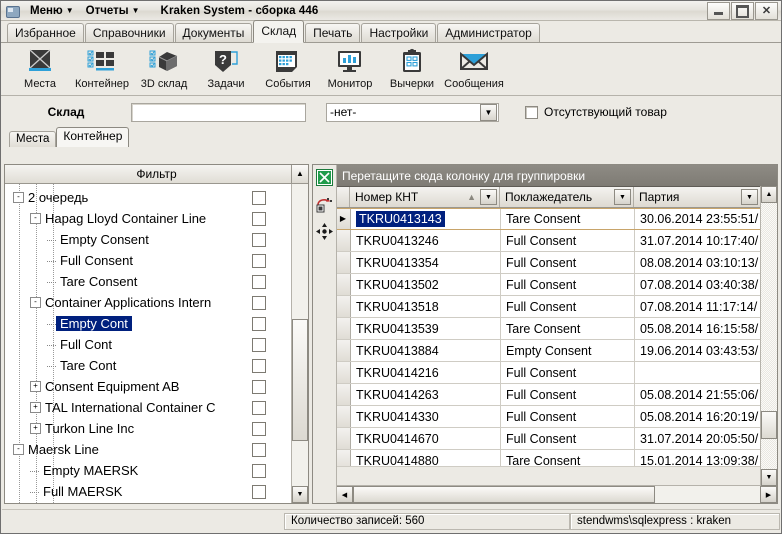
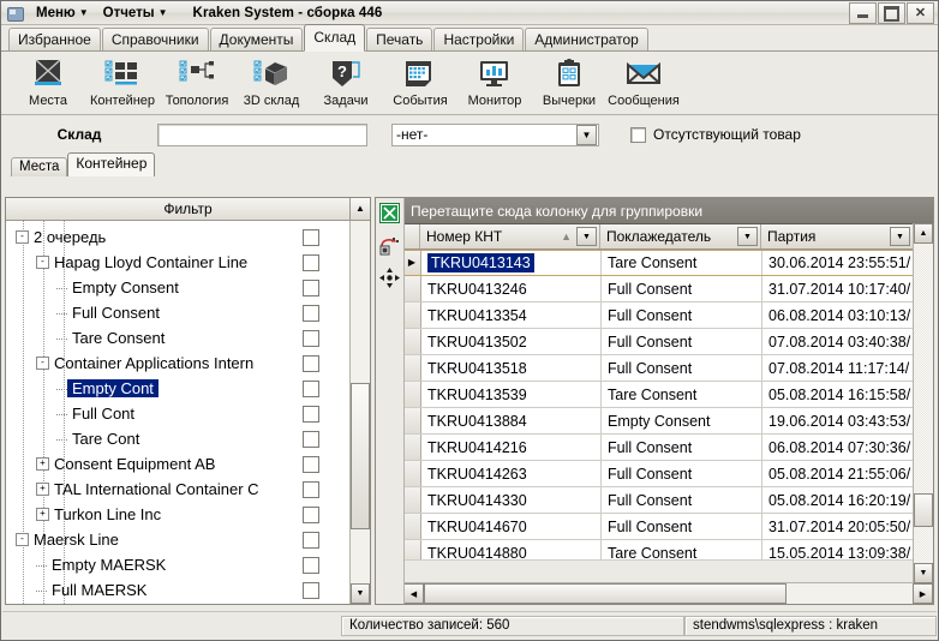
  Меню
  ▼
  Отчеты
  ▼
  Kraken System - сборка 446
  ✕
  Избранное
  Справочники
  Документы
  Склад
  Печать
  Настройки
  Администратор
  Места
  Контейнер
+ Топология
  3D склад
  ?
  Задачи
  События
  Монитор
  Вычерки
  Сообщения
  Склад
  -нет-
  ▼
  Отсутствующий товар
  Места
  Контейнер
  Фильтр
  ▲
  -
  2 очередь
  -
  Hapag Lloyd Container Line
  Empty Consent
  Full Consent
  Tare Consent
  -
  Container Applications Intern
  Empty Cont
  Full Cont
  Tare Cont
  +
  Consent Equipment AB
  +
  TAL International Container C
  +
  Turkon Line Inc
  -
  Maersk Line
  Empty MAERSK
  Full MAERSK
  Перетащите сюда колонку для группировки
  Номер КНТ
  ▲
  Поклажедатель
  Партия
  ▶
  TKRU0413143
  Tare Consent
  30.06.2014 23:55:51/
  TKRU0413246
  Full Consent
  31.07.2014 10:17:40/
  TKRU0413354
  Full Consent
- 08.08.2014 03:10:13/
+ 06.08.2014 03:10:13/
  TKRU0413502
  Full Consent
  07.08.2014 03:40:38/
  TKRU0413518
  Full Consent
  07.08.2014 11:17:14/
  TKRU0413539
  Tare Consent
  05.08.2014 16:15:58/
  TKRU0413884
  Empty Consent
  19.06.2014 03:43:53/
  TKRU0414216
  Full Consent
+ 06.08.2014 07:30:36/
  TKRU0414263
  Full Consent
  05.08.2014 21:55:06/
  TKRU0414330
  Full Consent
  05.08.2014 16:20:19/
  TKRU0414670
  Full Consent
  31.07.2014 20:05:50/
  TKRU0414880
  Tare Consent
- 15.01.2014 13:09:38/
+ 15.05.2014 13:09:38/
  Количество записей: 560
  stendwms\sqlexpress : kraken
